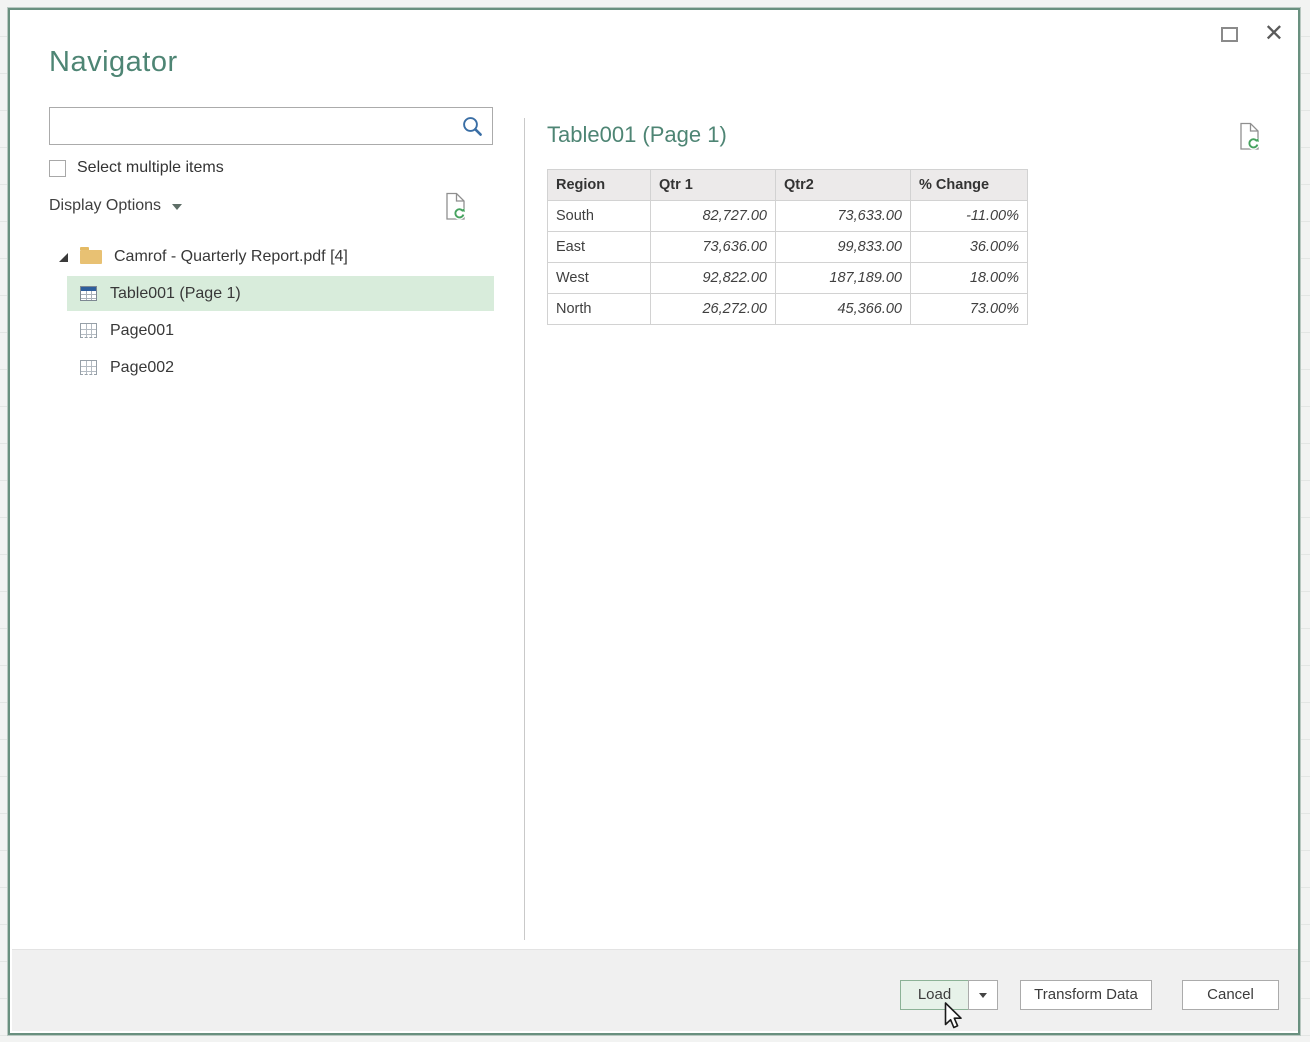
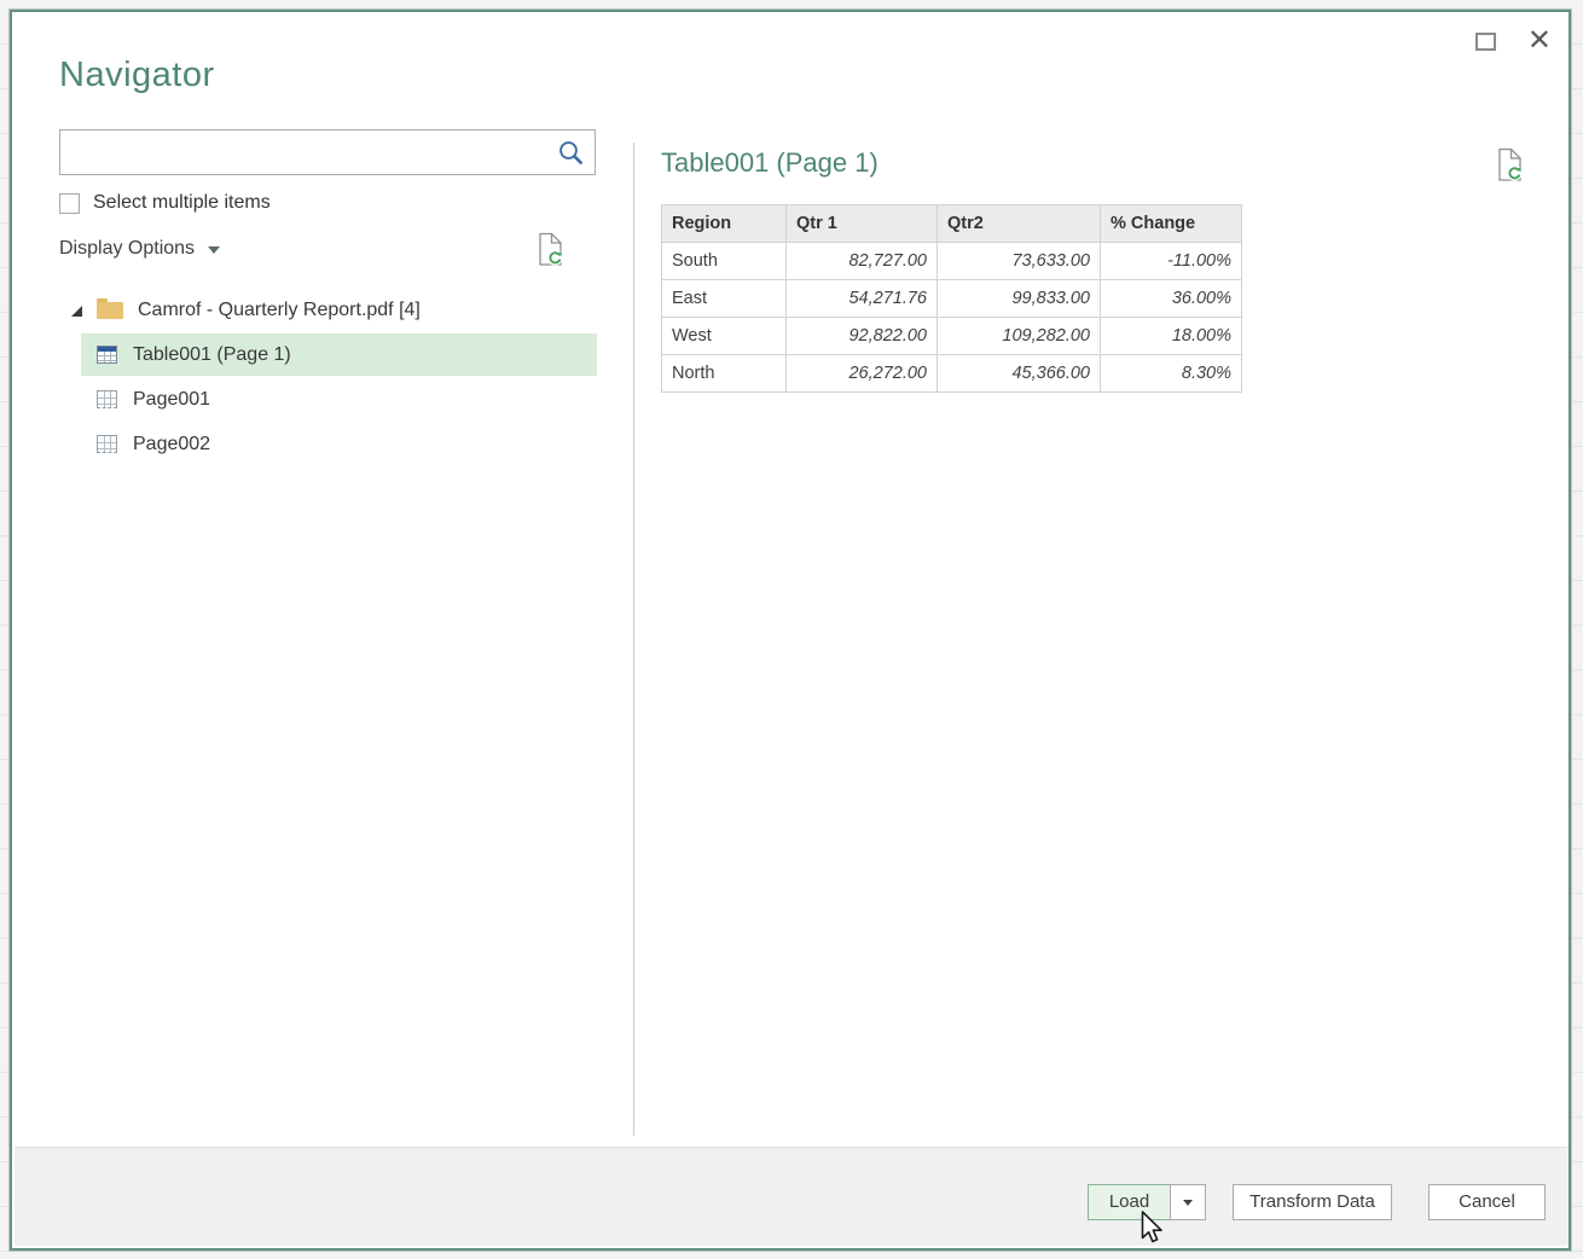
  ✕
  Navigator
  Select multiple items
  Display Options
  Camrof - Quarterly Report.pdf [4]
  Table001 (Page 1)
  Page001
  Page002
  Table001 (Page 1)
  Region	Qtr 1	Qtr2	% Change
  South	82,727.00	73,633.00	-11.00%
- East	73,636.00	99,833.00	36.00%
+ East	54,271.76	99,833.00	36.00%
- West	92,822.00	187,189.00	18.00%
+ West	92,822.00	109,282.00	18.00%
- North	26,272.00	45,366.00	73.00%
+ North	26,272.00	45,366.00	8.30%
  Load
  Transform Data
  Cancel
